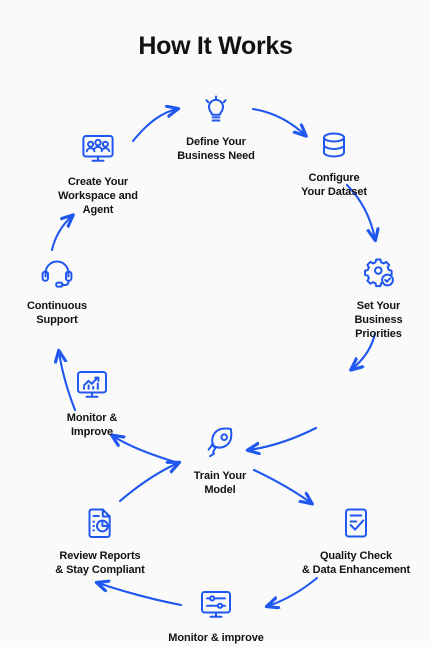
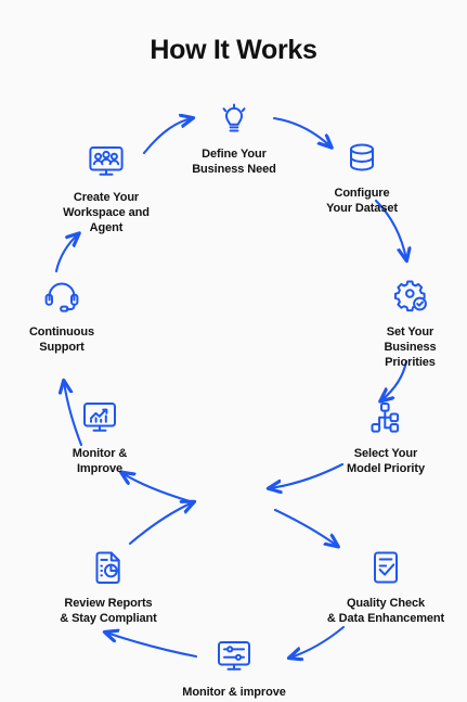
  How It Works
  Define Your
  Business Need
  Configure
  Your Dataset
  Set Your
  Business
  Priorities
+ Select Your
+ Model Priority
  Quality Check
  & Data Enhancement
  Monitor & improve
  Review Reports
  & Stay Compliant
  Monitor &
  Improve
  Continuous
  Support
  Create Your
  Workspace and
  Agent
- Train Your
- Model
